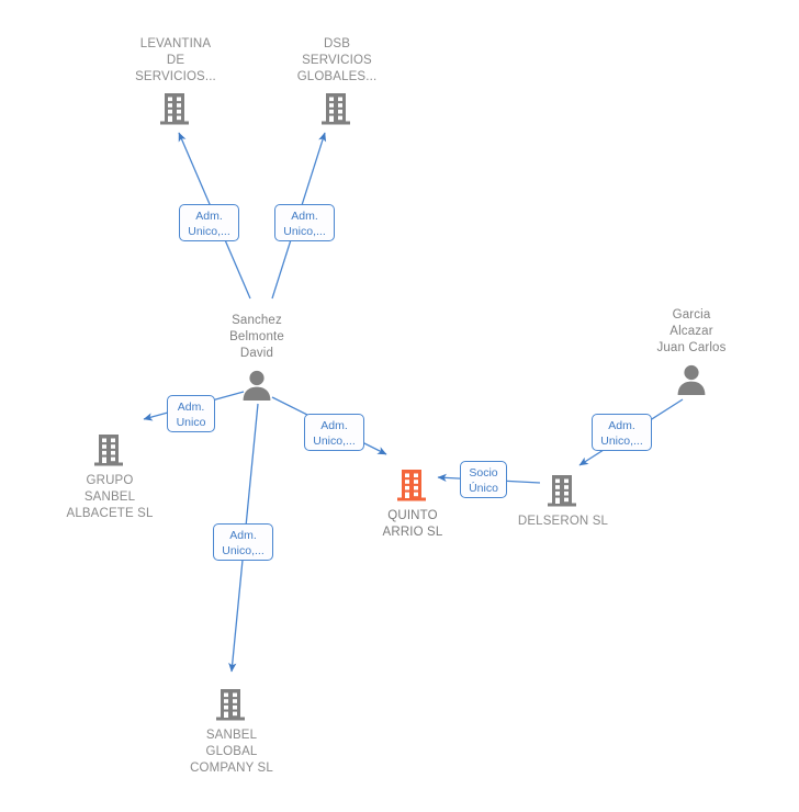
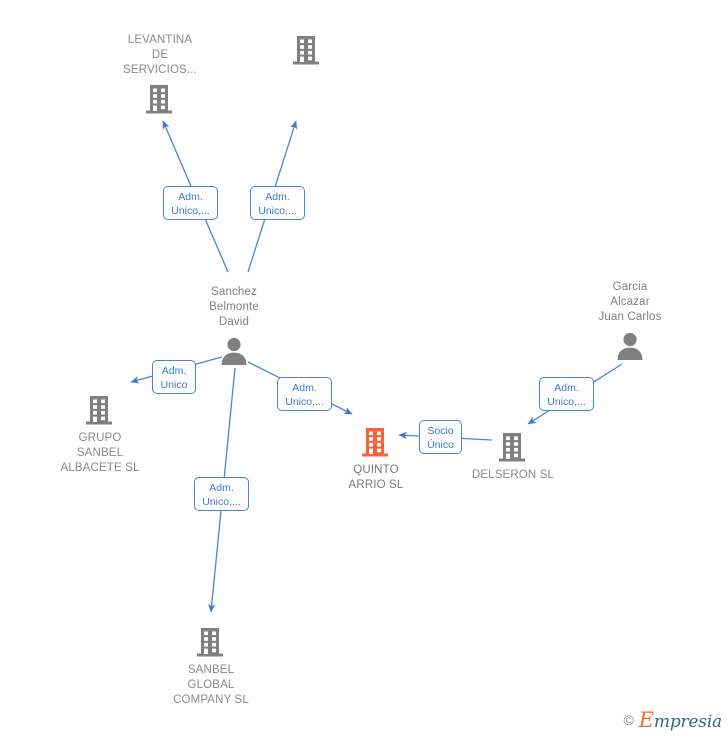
  LEVANTINA
  DE
  SERVICIOS...
- DSB
- SERVICIOS
- GLOBALES...
  Sanchez
  Belmonte
  David
  Garcia
  Alcazar
  Juan Carlos
  GRUPO
  SANBEL
  ALBACETE SL
  QUINTO
  ARRIO SL
  DELSERON SL
  SANBEL
  GLOBAL
  COMPANY SL
  Adm.
  Unico,...
  Adm.
  Unico,...
  Adm.
  Unico
  Adm.
  Unico,...
  Adm.
  Unico,...
  Adm.
  Unico,...
  Socio
  Único
+ ©
+ Empresia
